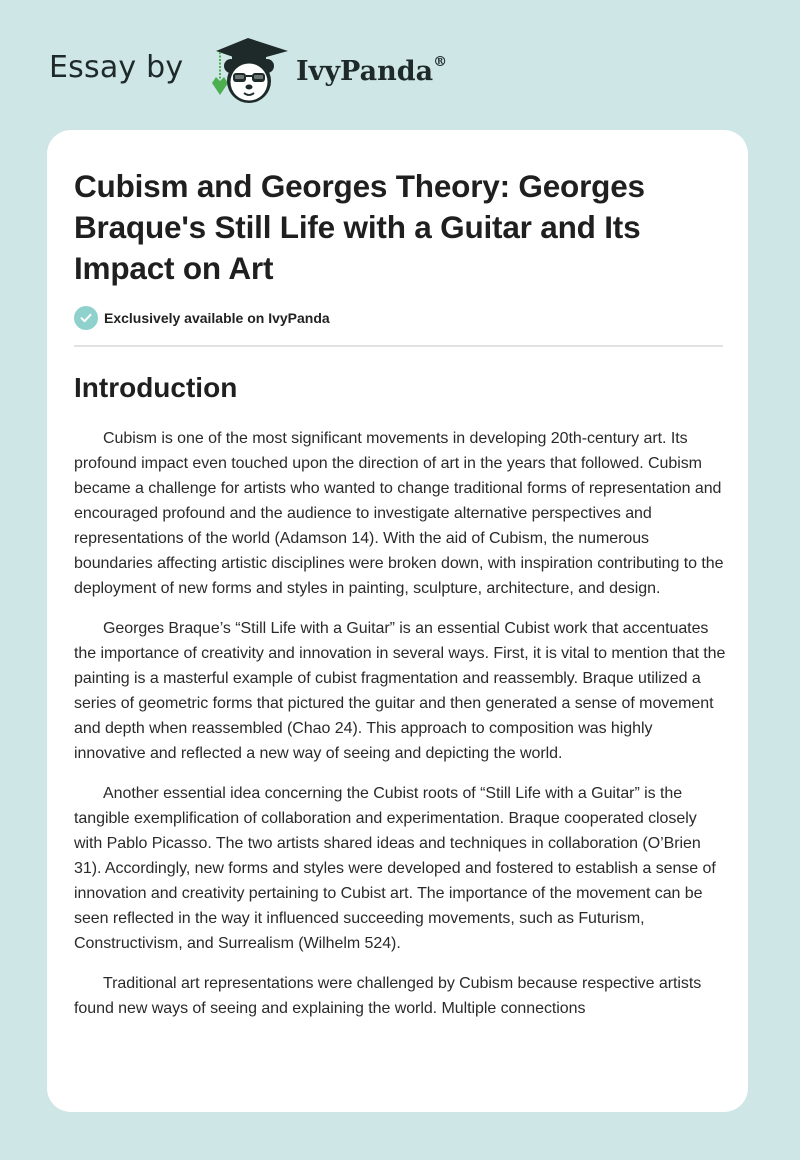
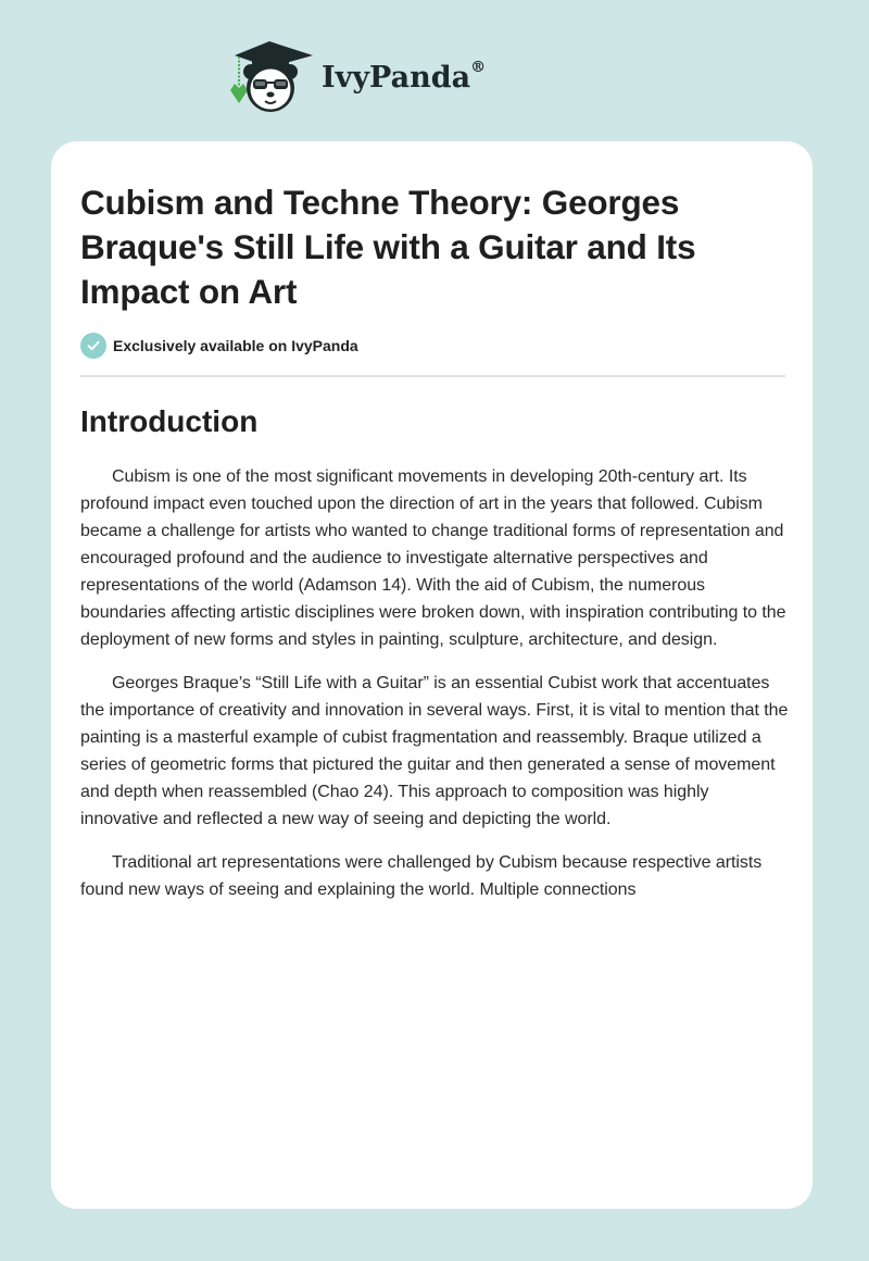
- Essay by
  IvyPanda®
- Cubism and Georges Theory: Georges Braque's Still Life with a Guitar and Its Impact on Art
+ Cubism and Techne Theory: Georges Braque's Still Life with a Guitar and Its Impact on Art
  Exclusively available on IvyPanda
  Introduction
  Cubism is one of the most significant movements in developing 20th-century art. Its profound impact even touched upon the direction of art in the years that followed. Cubism became a challenge for artists who wanted to change traditional forms of representation and encouraged profound and the audience to investigate alternative perspectives and representations of the world (Adamson 14). With the aid of Cubism, the numerous boundaries affecting artistic disciplines were broken down, with inspiration contributing to the deployment of new forms and styles in painting, sculpture, architecture, and design.
  Georges Braque’s “Still Life with a Guitar” is an essential Cubist work that accentuates the importance of creativity and innovation in several ways. First, it is vital to mention that the painting is a masterful example of cubist fragmentation and reassembly. Braque utilized a series of geometric forms that pictured the guitar and then generated a sense of movement and depth when reassembled (Chao 24). This approach to composition was highly innovative and reflected a new way of seeing and depicting the world.
- Another essential idea concerning the Cubist roots of “Still Life with a Guitar” is the tangible exemplification of collaboration and experimentation. Braque cooperated closely with Pablo Picasso. The two artists shared ideas and techniques in collaboration (O’Brien 31). Accordingly, new forms and styles were developed and fostered to establish a sense of innovation and creativity pertaining to Cubist art. The importance of the movement can be seen reflected in the way it influenced succeeding movements, such as Futurism, Constructivism, and Surrealism (Wilhelm 524).
  Traditional art representations were challenged by Cubism because respective artists found new ways of seeing and explaining the world. Multiple connections
